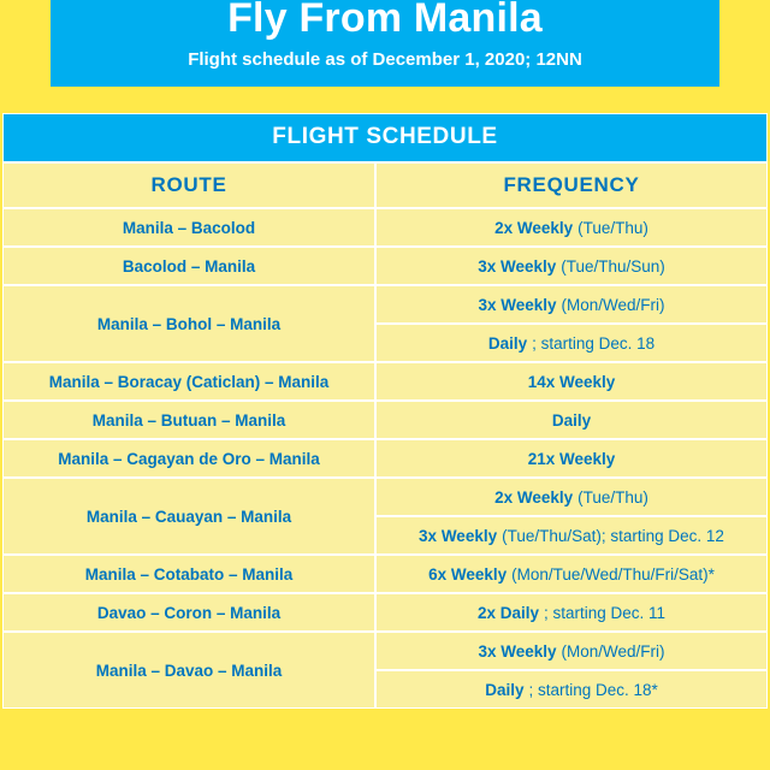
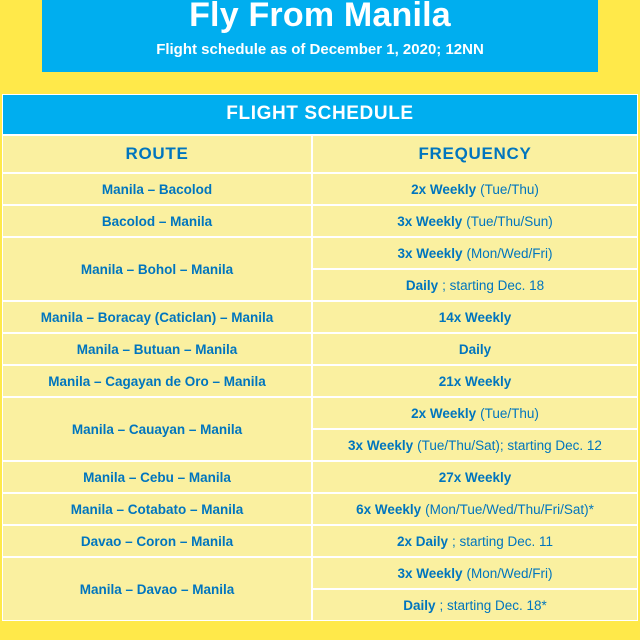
  Fly From Manila
  Flight schedule as of December 1, 2020; 12NN
  FLIGHT SCHEDULE
  ROUTE
  FREQUENCY
  Manila – Bacolod
  2x Weekly
  (Tue/Thu)
  Bacolod – Manila
  3x Weekly
  (Tue/Thu/Sun)
  Manila – Bohol – Manila
  3x Weekly
  (Mon/Wed/Fri)
  Daily
  ; starting Dec. 18
  Manila – Boracay (Caticlan) – Manila
  14x Weekly
  Manila – Butuan – Manila
  Daily
  Manila – Cagayan de Oro – Manila
  21x Weekly
  Manila – Cauayan – Manila
  2x Weekly
  (Tue/Thu)
  3x Weekly
  (Tue/Thu/Sat); starting Dec. 12
+ Manila – Cebu – Manila
+ 27x Weekly
  Manila – Cotabato – Manila
  6x Weekly
  (Mon/Tue/Wed/Thu/Fri/Sat)*
  Davao – Coron – Manila
  2x Daily
  ; starting Dec. 11
  Manila – Davao – Manila
  3x Weekly
  (Mon/Wed/Fri)
  Daily
  ; starting Dec. 18*
